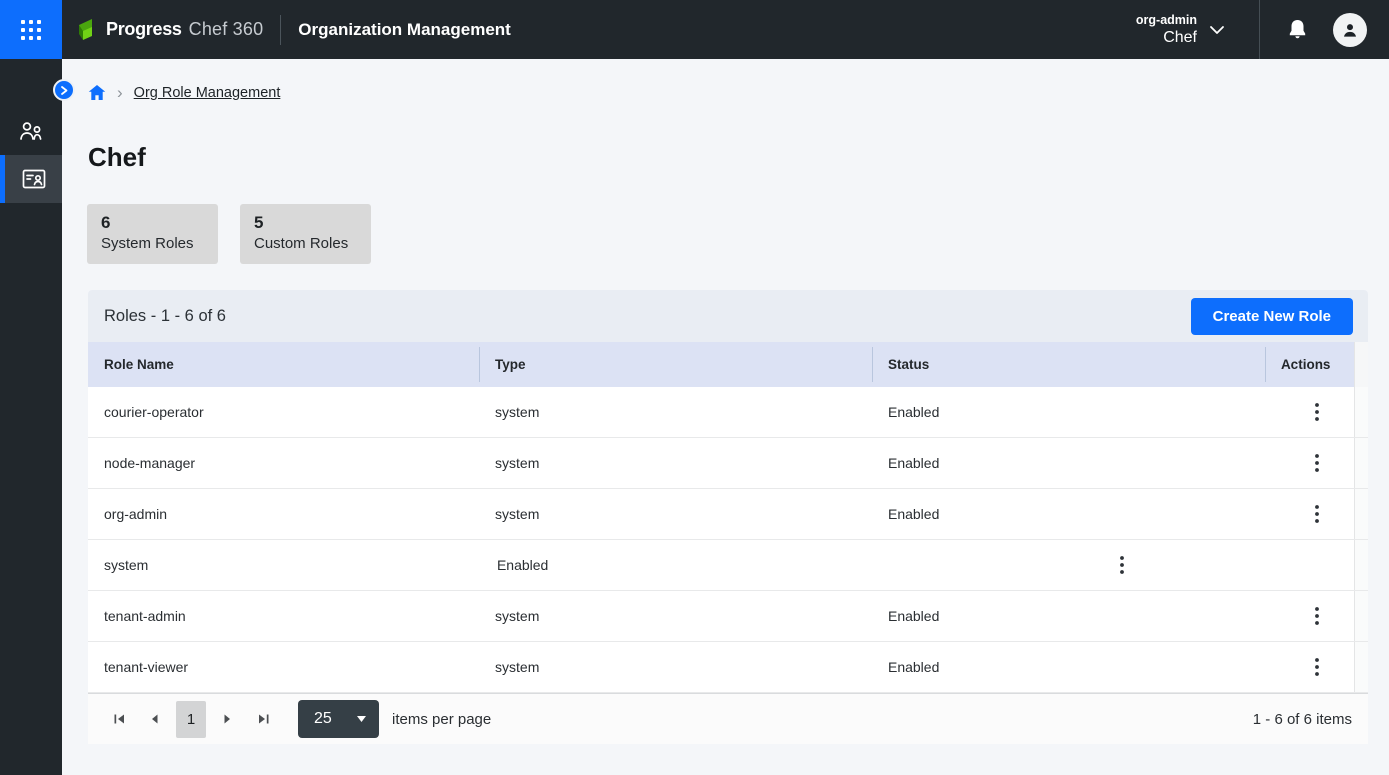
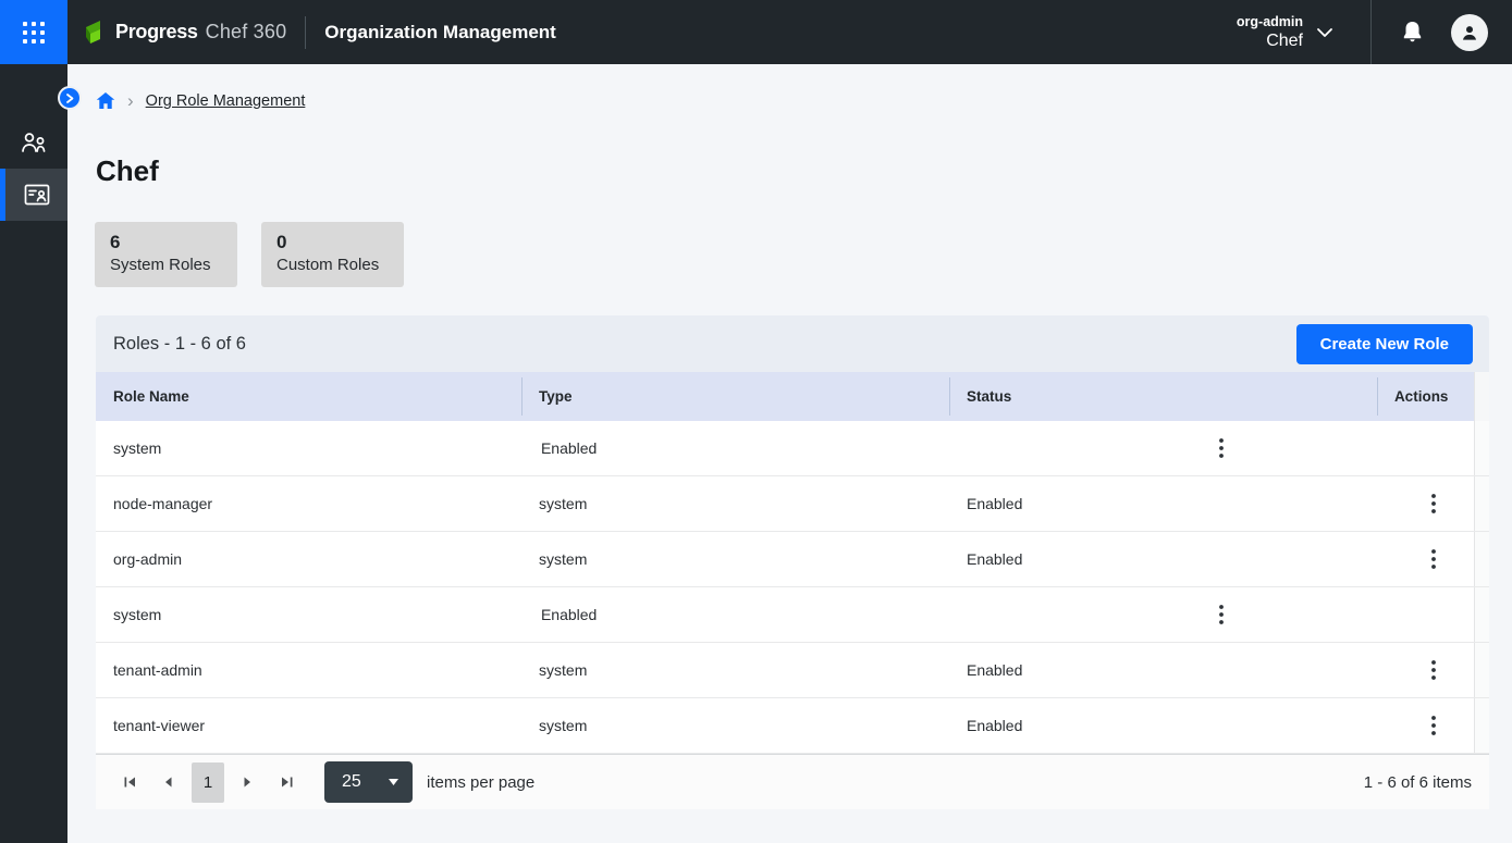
  Progress
  Chef 360
  Organization Management
  org-admin
  Chef
  ›
  Org Role Management
  Chef
  6
  System Roles
- 5
+ 0
  Custom Roles
  Roles - 1 - 6 of 6
  Create New Role
  Role Name
  Type
  Status
  Actions
- courier-operator
  system
  Enabled
  node-manager
  system
  Enabled
  org-admin
  system
  Enabled
  system
  Enabled
  tenant-admin
  system
  Enabled
  tenant-viewer
  system
  Enabled
  1
  25
  items per page
  1 - 6 of 6 items
